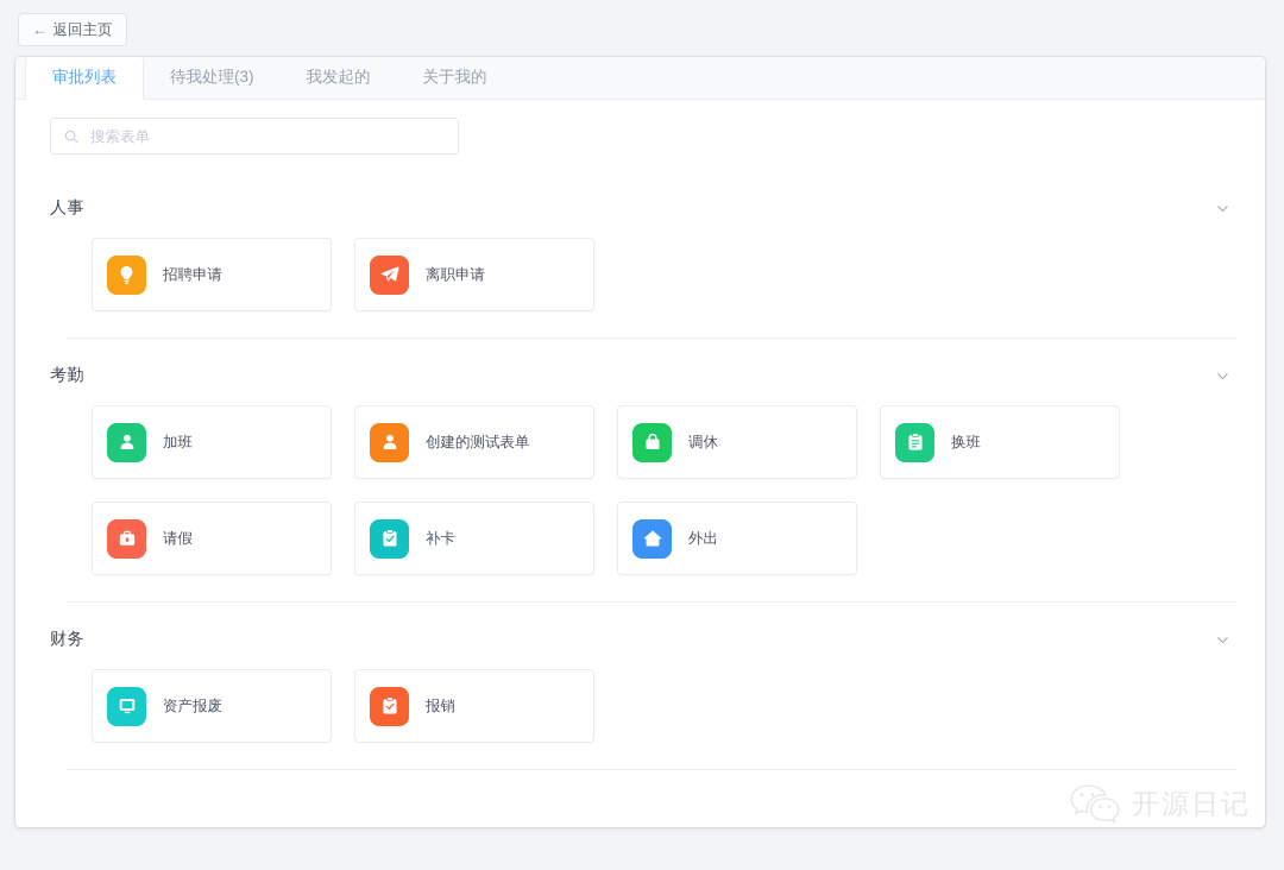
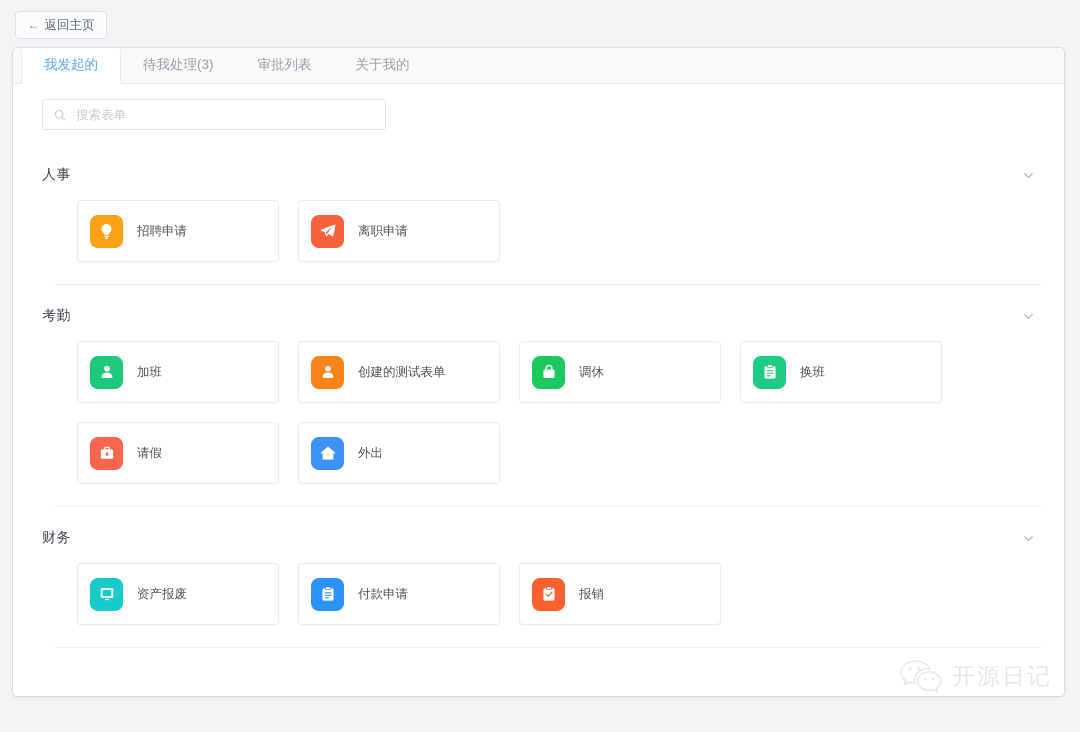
  ←
  返回主页
- 审批列表
+ 我发起的
  待我处理(3)
- 我发起的
+ 审批列表
  关于我的
  搜索表单
  人事
  招聘申请
  离职申请
  考勤
  加班
  创建的测试表单
  调休
  换班
  请假
- 补卡
  外出
  财务
  资产报废
+ 付款申请
  报销
  开源日记
